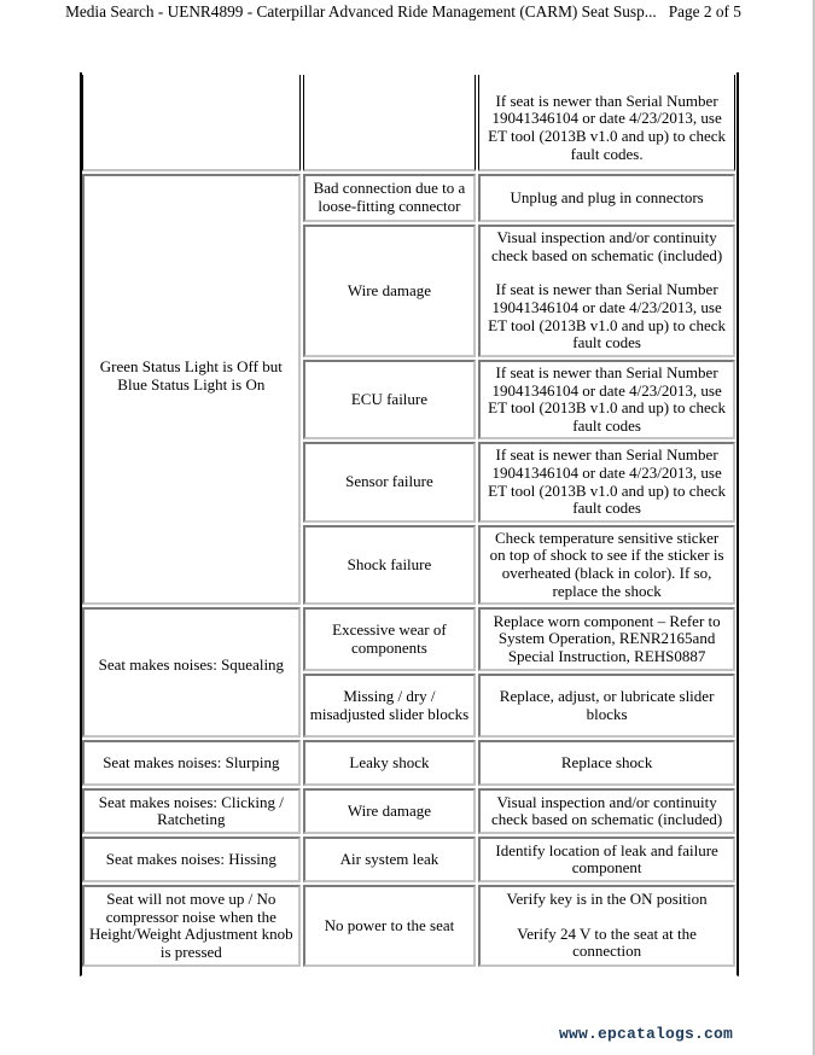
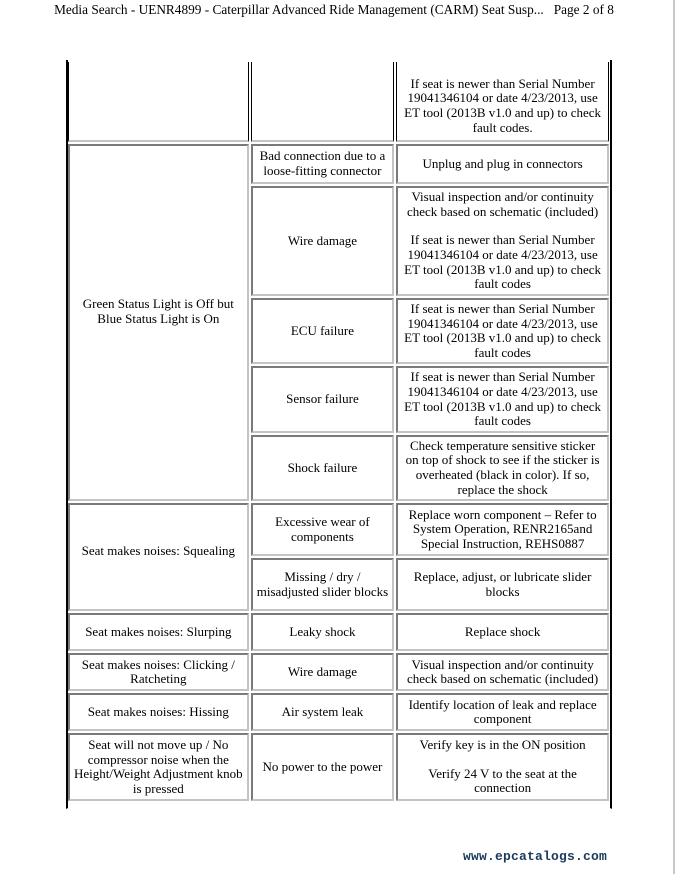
- Media Search - UENR4899 - Caterpillar Advanced Ride Management (CARM) Seat Susp... Page 2 of 5
+ Media Search - UENR4899 - Caterpillar Advanced Ride Management (CARM) Seat Susp... Page 2 of 8
  		If seat is newer than Serial Number 19041346104 or date 4/23/2013, use ET tool (2013B v1.0 and up) to check fault codes.
  Green Status Light is Off but Blue Status Light is On	Bad connection due to a loose-fitting connector	Unplug and plug in connectors
  Wire damage	Visual inspection and/or continuity check based on schematic (included) If seat is newer than Serial Number 19041346104 or date 4/23/2013, use ET tool (2013B v1.0 and up) to check fault codes
  ECU failure	If seat is newer than Serial Number 19041346104 or date 4/23/2013, use ET tool (2013B v1.0 and up) to check fault codes
  Sensor failure	If seat is newer than Serial Number 19041346104 or date 4/23/2013, use ET tool (2013B v1.0 and up) to check fault codes
  Shock failure	Check temperature sensitive sticker on top of shock to see if the sticker is overheated (black in color). If so, replace the shock
  Seat makes noises: Squealing	Excessive wear of components	Replace worn component – Refer to System Operation, RENR2165and Special Instruction, REHS0887
  Missing / dry / misadjusted slider blocks	Replace, adjust, or lubricate slider blocks
  Seat makes noises: Slurping	Leaky shock	Replace shock
  Seat makes noises: Clicking / Ratcheting	Wire damage	Visual inspection and/or continuity check based on schematic (included)
- Seat makes noises: Hissing	Air system leak	Identify location of leak and failure component
+ Seat makes noises: Hissing	Air system leak	Identify location of leak and replace component
- Seat will not move up / No compressor noise when the Height/Weight Adjustment knob is pressed	No power to the seat	Verify key is in the ON position Verify 24 V to the seat at the connection
+ Seat will not move up / No compressor noise when the Height/Weight Adjustment knob is pressed	No power to the power	Verify key is in the ON position Verify 24 V to the seat at the connection
  www.epcatalogs.com
